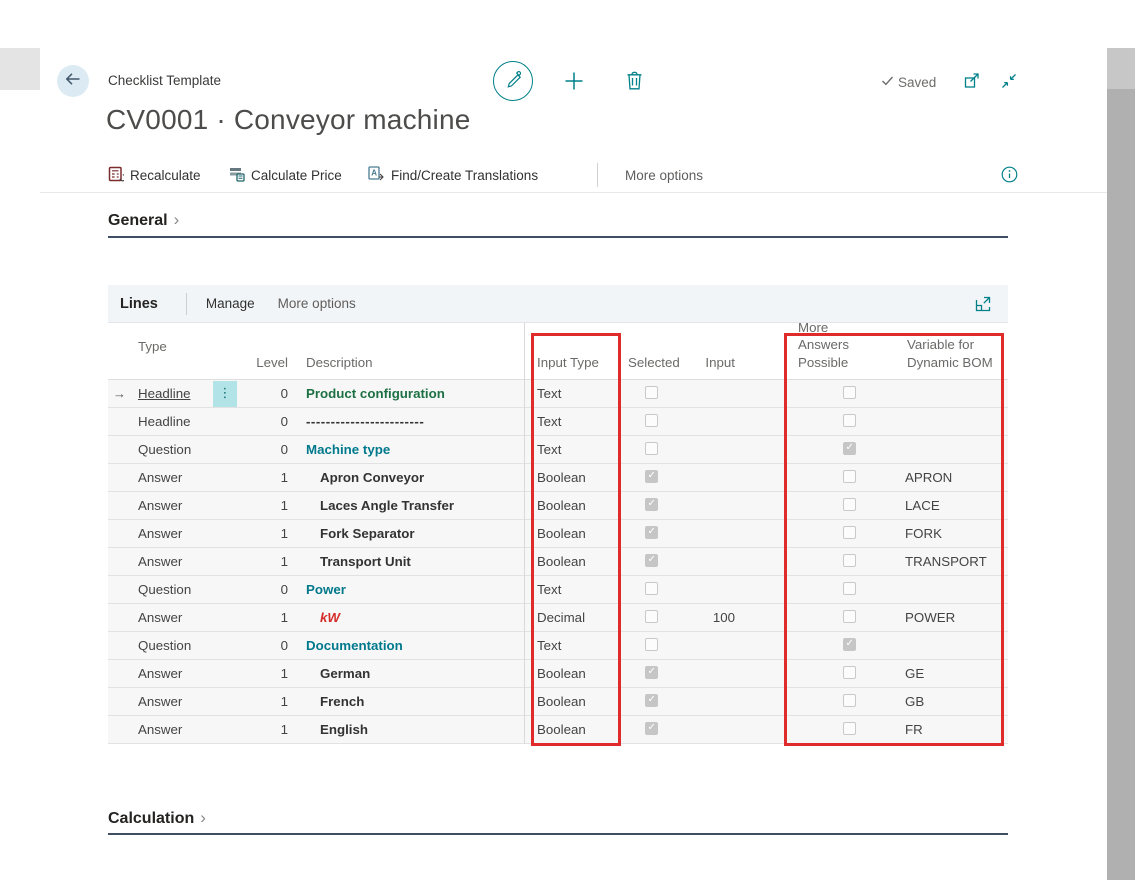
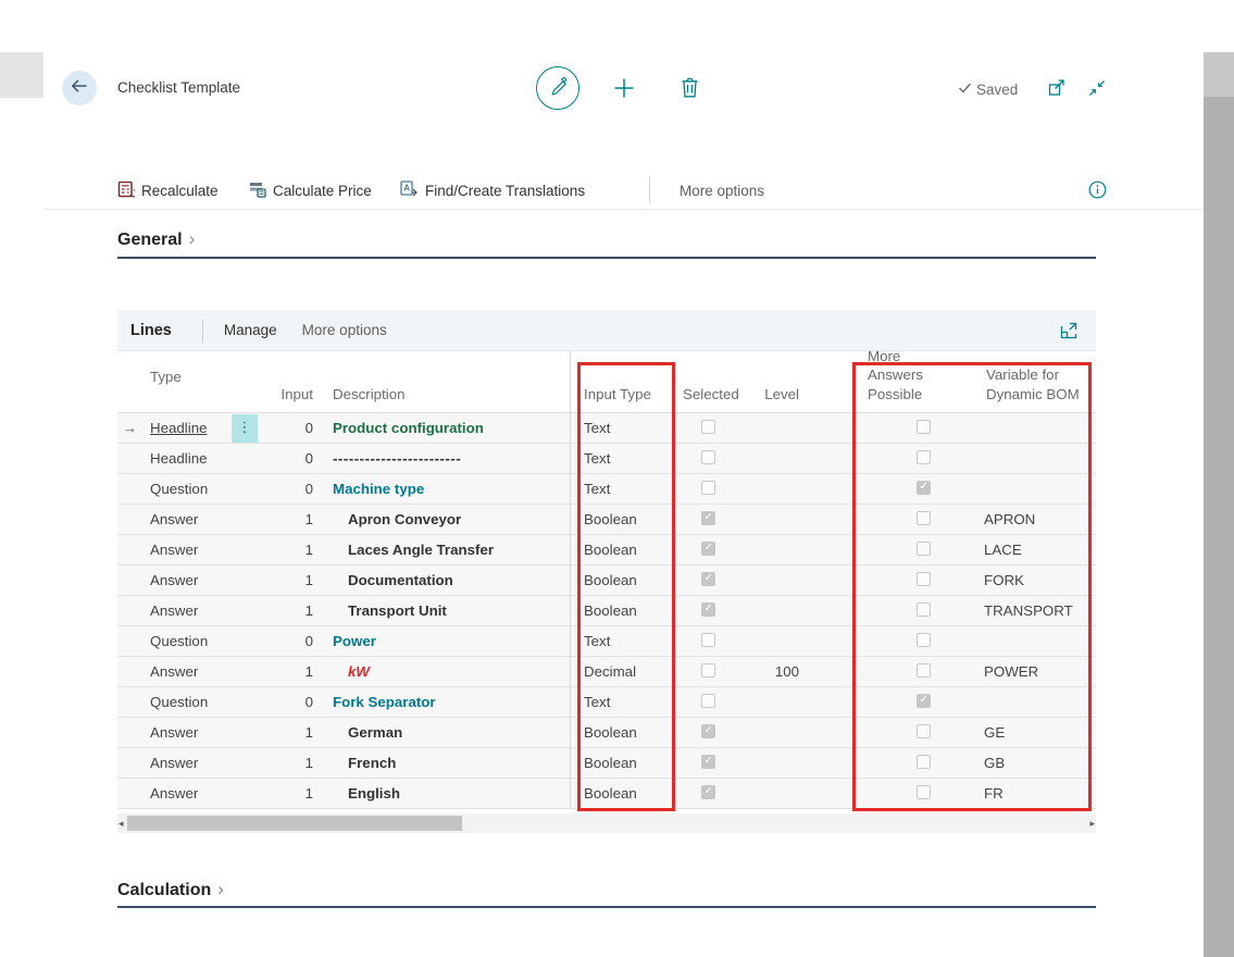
  Checklist Template
- CV0001 · Conveyor machine
  Saved
  Recalculate
  Calculate Price
  A
  Find/Create Translations
  More options
  General
  ›
  Lines
  Manage
  More options
  Type
- Level
+ Input
  Description
  Input Type
  Selected
- Input
+ Level
  More Answers Possible
  Variable for Dynamic BOM
  →
  Headline
  ⋮
  0
  Product configuration
  Text
  Headline
  0
  ------------------------
  Text
  Question
  0
  Machine type
  Text
  Answer
  1
  Apron Conveyor
  Boolean
  APRON
  Answer
  1
  Laces Angle Transfer
  Boolean
  LACE
  Answer
  1
- Fork Separator
+ Documentation
  Boolean
  FORK
  Answer
  1
  Transport Unit
  Boolean
  TRANSPORT
  Question
  0
  Power
  Text
  Answer
  1
  kW
  Decimal
  100
  POWER
  Question
  0
- Documentation
+ Fork Separator
  Text
  Answer
  1
  German
  Boolean
  GE
  Answer
  1
  French
  Boolean
  GB
  Answer
  1
  English
  Boolean
  FR
+ ◂
+ ▸
  Calculation
  ›
